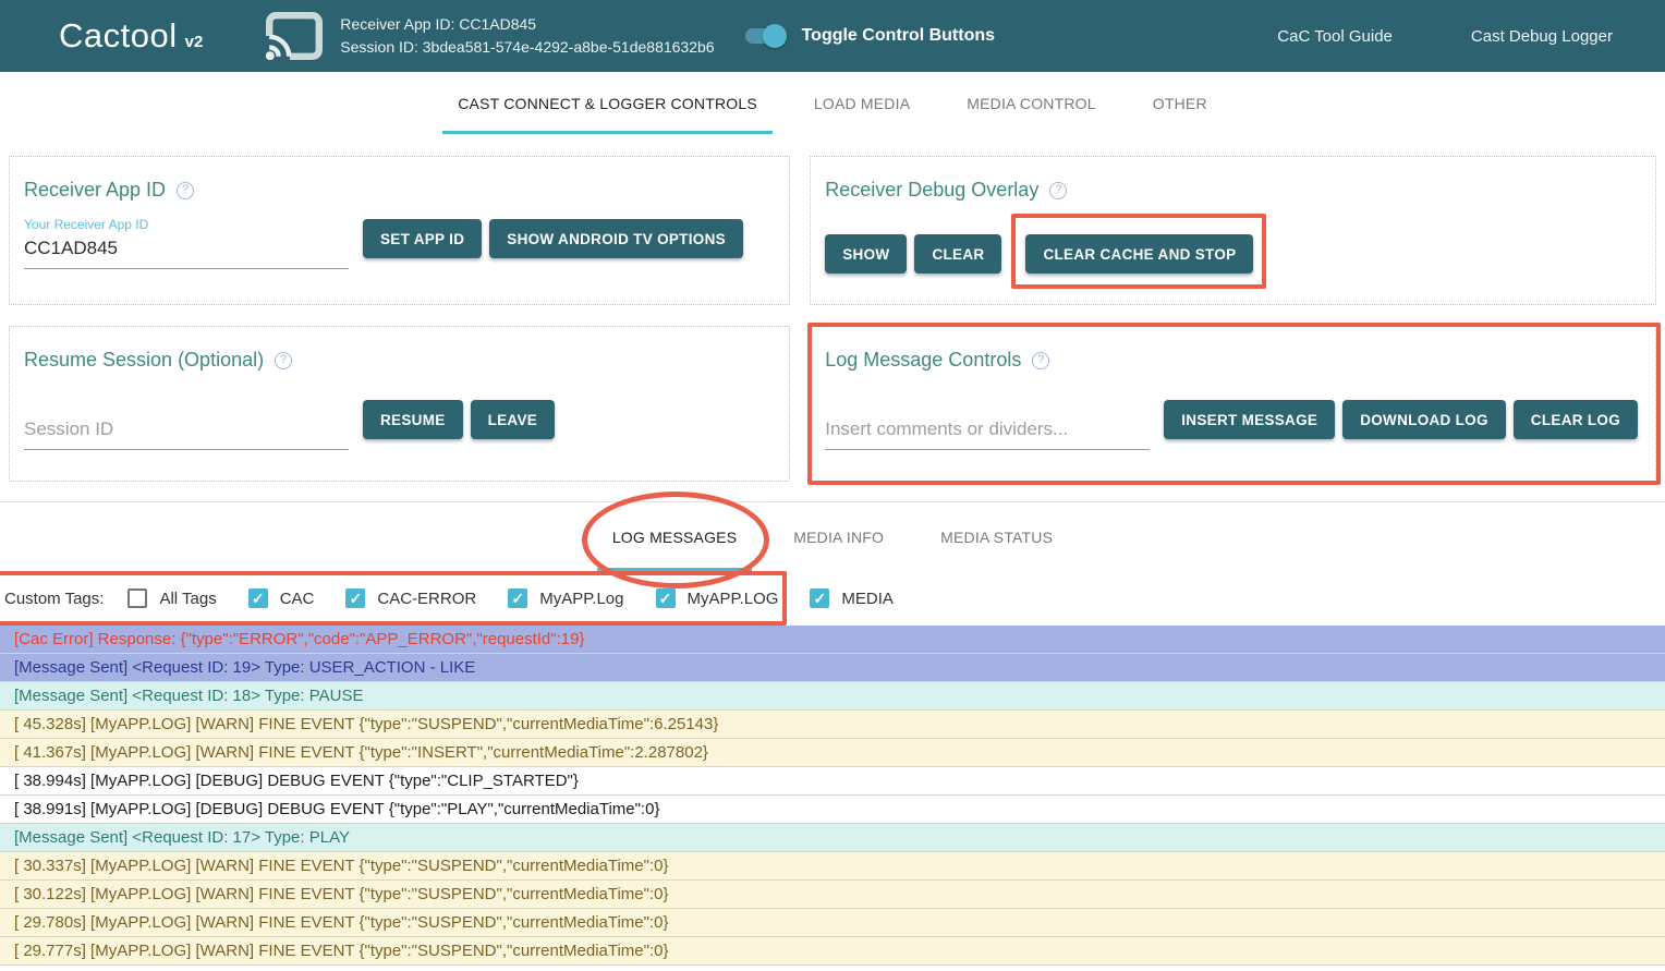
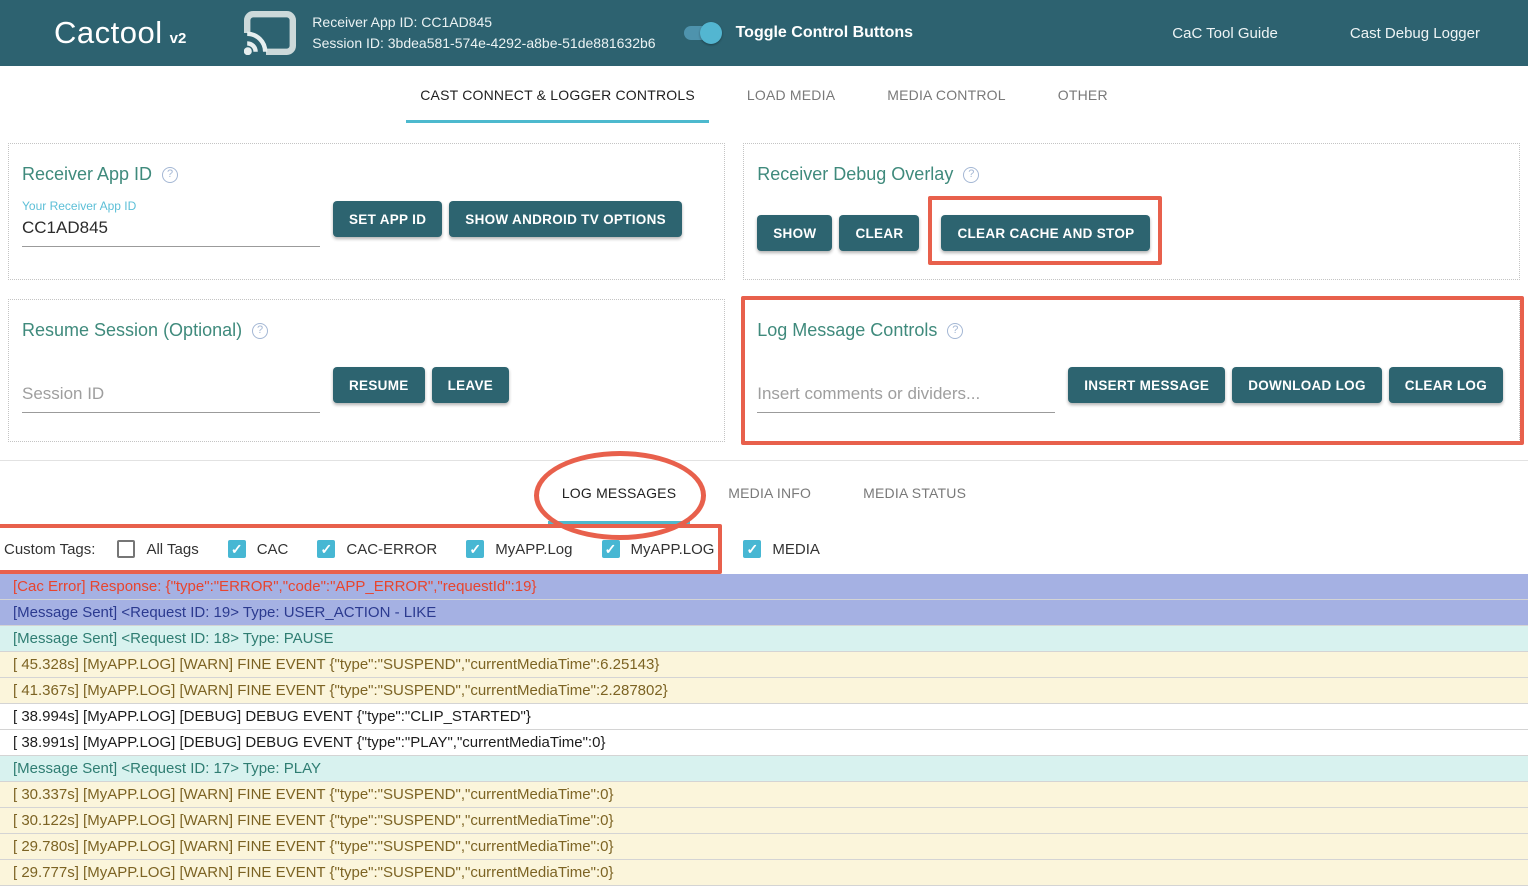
  Cactool
  v2
  Receiver App ID: CC1AD845
  Session ID: 3bdea581-574e-4292-a8be-51de881632b6
  Toggle Control Buttons
  CaC Tool Guide
  Cast Debug Logger
  CAST CONNECT & LOGGER CONTROLS
  LOAD MEDIA
  MEDIA CONTROL
  OTHER
  Receiver App ID
  ?
  Your Receiver App ID
  CC1AD845
  SET APP ID
  SHOW ANDROID TV OPTIONS
  Receiver Debug Overlay
  ?
  SHOW
  CLEAR
  CLEAR CACHE AND STOP
  Resume Session (Optional)
  ?
  Session ID
  RESUME
  LEAVE
  Log Message Controls
  ?
  Insert comments or dividers...
  INSERT MESSAGE
  DOWNLOAD LOG
  CLEAR LOG
  LOG MESSAGES
  MEDIA INFO
  MEDIA STATUS
  Custom Tags:
  All Tags
  CAC
  CAC-ERROR
  MyAPP.Log
  MyAPP.LOG
  MEDIA
  [Cac Error] Response: {"type":"ERROR","code":"APP_ERROR","requestId":19}
  [Message Sent] <Request ID: 19> Type: USER_ACTION - LIKE
  [Message Sent] <Request ID: 18> Type: PAUSE
  [ 45.328s] [MyAPP.LOG] [WARN] FINE EVENT {"type":"SUSPEND","currentMediaTime":6.25143}
- [ 41.367s] [MyAPP.LOG] [WARN] FINE EVENT {"type":"INSERT","currentMediaTime":2.287802}
+ [ 41.367s] [MyAPP.LOG] [WARN] FINE EVENT {"type":"SUSPEND","currentMediaTime":2.287802}
  [ 38.994s] [MyAPP.LOG] [DEBUG] DEBUG EVENT {"type":"CLIP_STARTED"}
  [ 38.991s] [MyAPP.LOG] [DEBUG] DEBUG EVENT {"type":"PLAY","currentMediaTime":0}
  [Message Sent] <Request ID: 17> Type: PLAY
  [ 30.337s] [MyAPP.LOG] [WARN] FINE EVENT {"type":"SUSPEND","currentMediaTime":0}
  [ 30.122s] [MyAPP.LOG] [WARN] FINE EVENT {"type":"SUSPEND","currentMediaTime":0}
  [ 29.780s] [MyAPP.LOG] [WARN] FINE EVENT {"type":"SUSPEND","currentMediaTime":0}
  [ 29.777s] [MyAPP.LOG] [WARN] FINE EVENT {"type":"SUSPEND","currentMediaTime":0}
